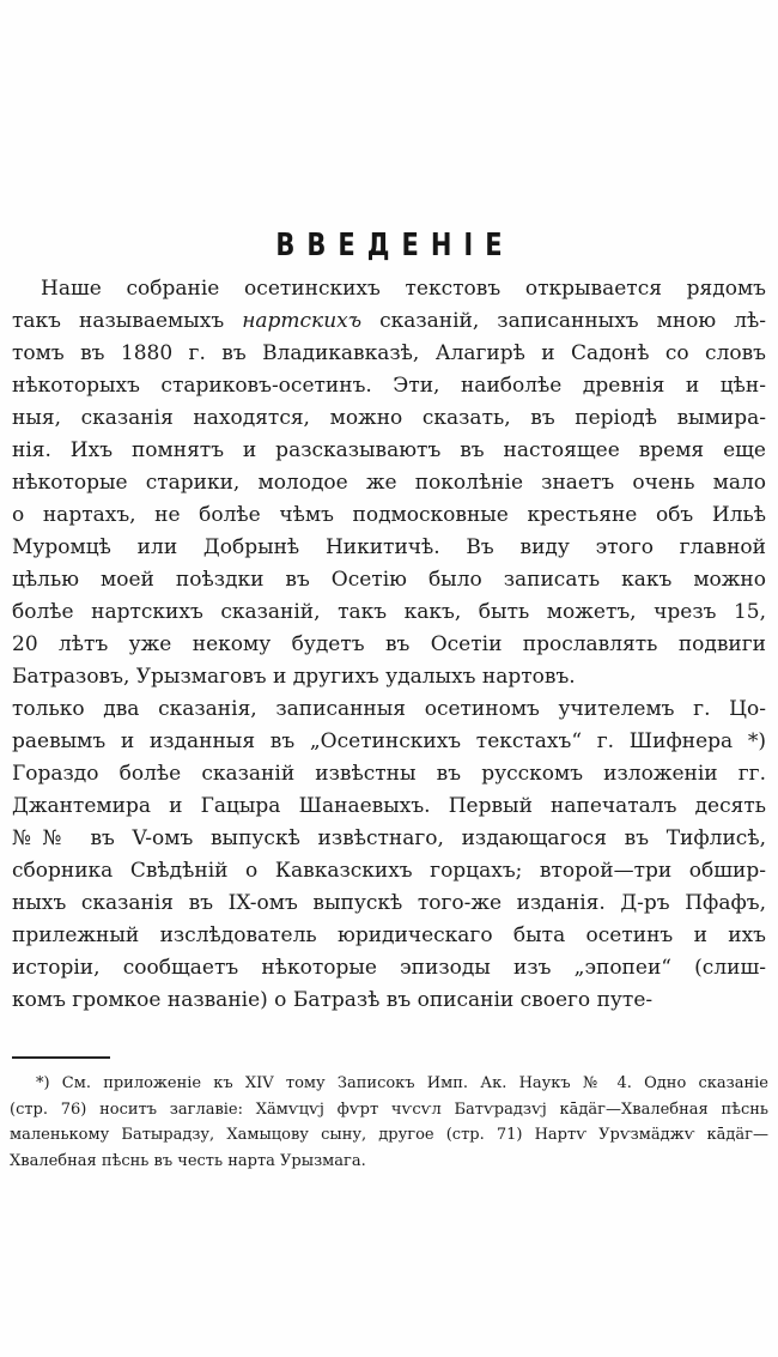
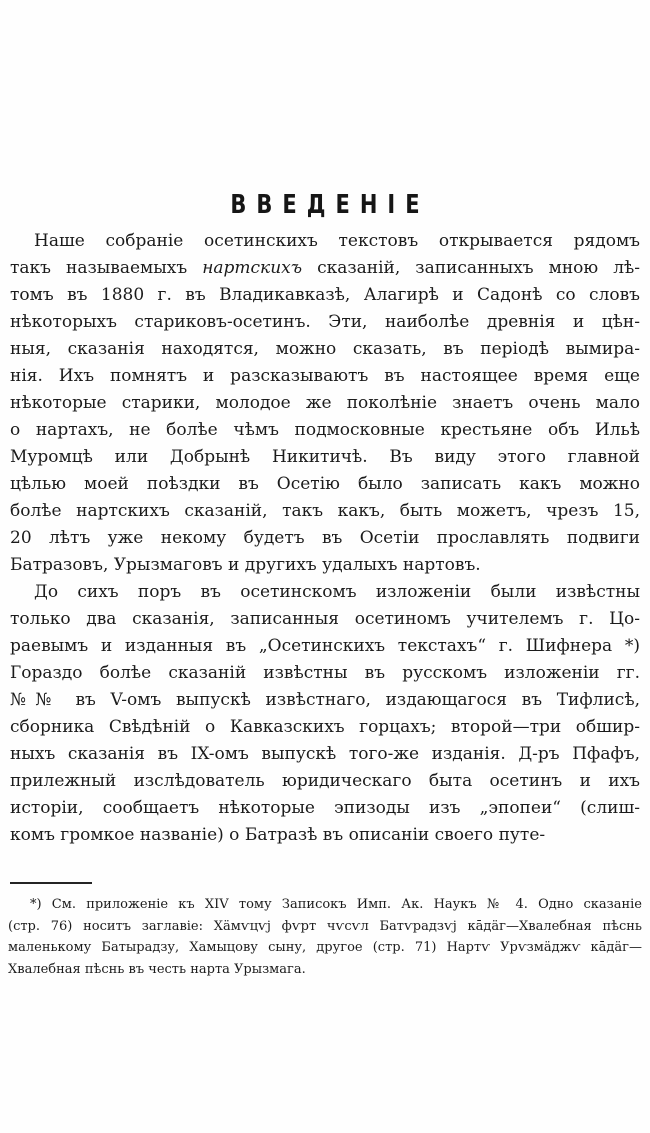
  ВВЕДЕНІЕ
  Наше собраніе осетинскихъ текстовъ открывается рядомъ
  такъ называемыхъ нартскихъ сказаній, записанныхъ мною лѣ-
  томъ въ 1880 г. въ Владикавказѣ, Алагирѣ и Садонѣ со словъ
  нѣкоторыхъ стариковъ-осетинъ. Эти, наиболѣе древнія и цѣн-
  ныя, сказанія находятся, можно сказать, въ періодѣ вымира-
  нія. Ихъ помнятъ и разсказываютъ въ настоящее время еще
  нѣкоторые старики, молодое же поколѣніе знаетъ очень мало
  о нартахъ, не болѣе чѣмъ подмосковные крестьяне объ Ильѣ
  Муромцѣ или Добрынѣ Никитичѣ. Въ виду этого главной
  цѣлью моей поѣздки въ Осетію было записать какъ можно
  болѣе нартскихъ сказаній, такъ какъ, быть можетъ, чрезъ 15,
  20 лѣтъ уже некому будетъ въ Осетіи прославлять подвиги
  Батразовъ, Урызмаговъ и другихъ удалыхъ нартовъ.
+ До сихъ поръ въ осетинскомъ изложеніи были извѣстны
  только два сказанія, записанныя осетиномъ учителемъ г. Цо-
  раевымъ и изданныя въ „Осетинскихъ текстахъ“ г. Шифнера *)
  Гораздо болѣе сказаній извѣстны въ русскомъ изложеніи гг.
- Джантемира и Гацыра Шанаевыхъ. Первый напечаталъ десять
  №№ въ V-омъ выпускѣ извѣстнаго, издающагося въ Тифлисѣ,
  сборника Свѣдѣній о Кавказскихъ горцахъ; второй—три обшир-
  ныхъ сказанія въ IX-омъ выпускѣ того-же изданія. Д-ръ Пфафъ,
  прилежный изслѣдователь юридическаго быта осетинъ и ихъ
  исторіи, сообщаетъ нѣкоторые эпизоды изъ „эпопеи“ (слиш-
  комъ громкое названіе) о Батразѣ въ описаніи своего путе-
  *) См. приложеніе къ XIV тому Записокъ Имп. Ак. Наукъ № 4. Одно сказаніе
  (стр. 76) носитъ заглавіе: Хäмѵцѵj фѵрт чѵсѵл Батѵрадзѵj кāдäг—Хвалебная пѣснь
  маленькому Батырадзу, Хамыцову сыну, другое (стр. 71) Нартѵ Урѵзмäджѵ кāдäг—
  Хвалебная пѣснь въ честь нарта Урызмага.
